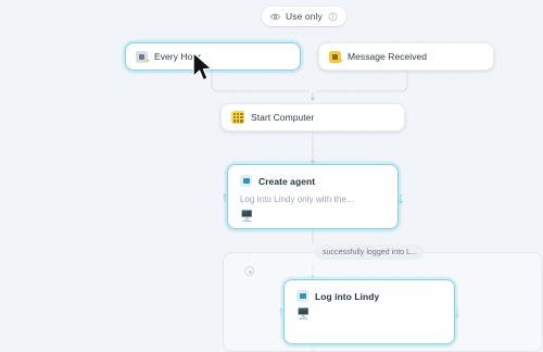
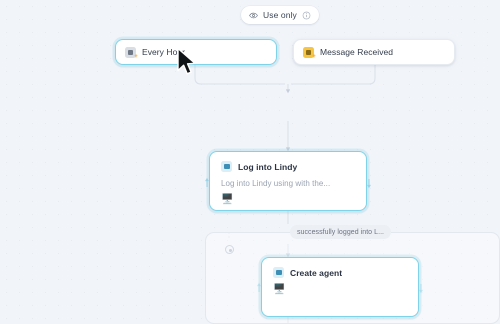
  Use only
  Every Hor
  Message Received
- Start Computer
- Create agent
+ Log into Lindy
- Log into Lindy only with the...
+ Log into Lindy using with the...
  🖥️
- Log into Lindy
+ Create agent
  🖥️
